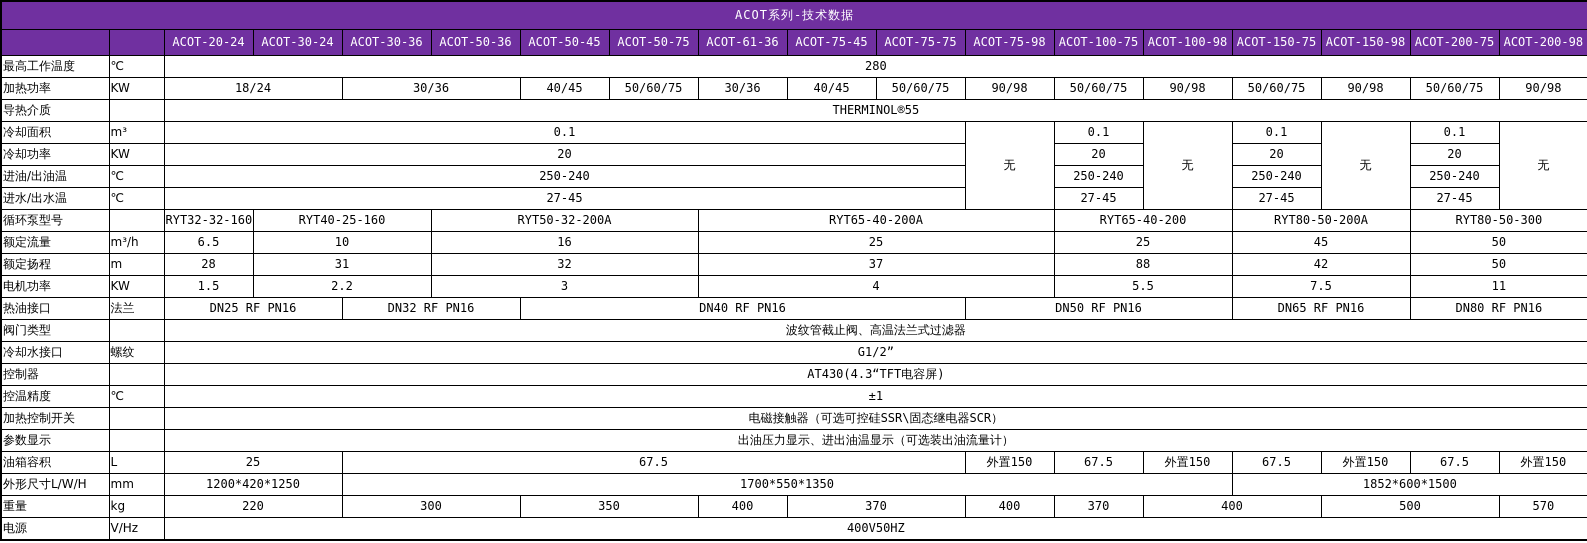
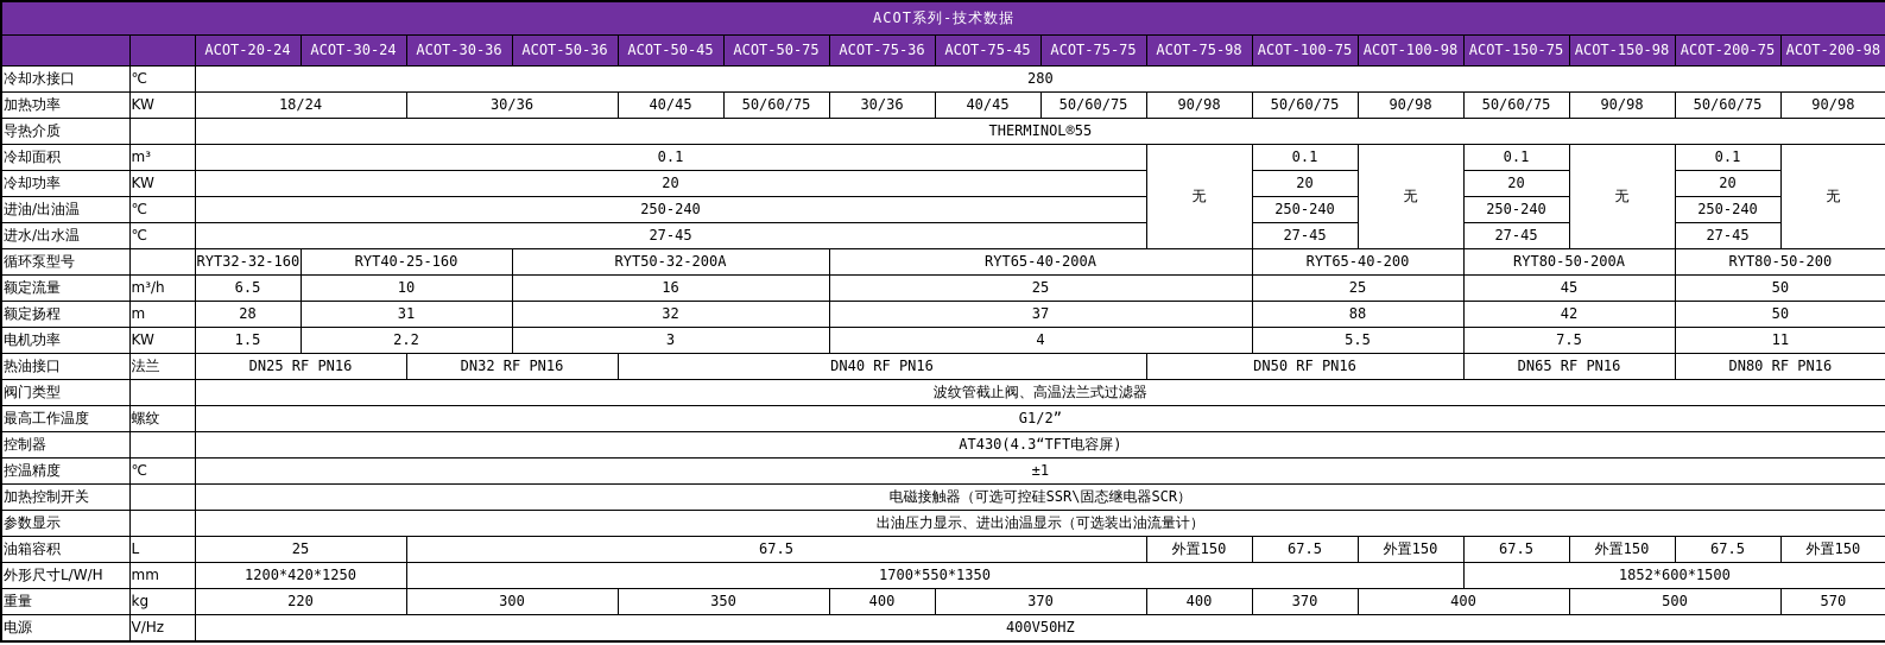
  ACOT系列-技术数据
- 		ACOT-20-24	ACOT-30-24	ACOT-30-36	ACOT-50-36	ACOT-50-45	ACOT-50-75	ACOT-61-36	ACOT-75-45	ACOT-75-75	ACOT-75-98	ACOT-100-75	ACOT-100-98	ACOT-150-75	ACOT-150-98	ACOT-200-75	ACOT-200-98
+ 		ACOT-20-24	ACOT-30-24	ACOT-30-36	ACOT-50-36	ACOT-50-45	ACOT-50-75	ACOT-75-36	ACOT-75-45	ACOT-75-75	ACOT-75-98	ACOT-100-75	ACOT-100-98	ACOT-150-75	ACOT-150-98	ACOT-200-75	ACOT-200-98
- 最高工作温度	℃	280
+ 冷却水接口	℃	280
  加热功率	KW	18/24	30/36	40/45	50/60/75	30/36	40/45	50/60/75	90/98	50/60/75	90/98	50/60/75	90/98	50/60/75	90/98
  导热介质		THERMINOL®55
  冷却面积	m³	0.1	无	0.1	无	0.1	无	0.1	无
  冷却功率	KW	20	20	20	20
  进油/出油温	℃	250-240	250-240	250-240	250-240
  进水/出水温	℃	27-45	27-45	27-45	27-45
- 循环泵型号		RYT32-32-160	RYT40-25-160	RYT50-32-200A	RYT65-40-200A	RYT65-40-200	RYT80-50-200A	RYT80-50-300
+ 循环泵型号		RYT32-32-160	RYT40-25-160	RYT50-32-200A	RYT65-40-200A	RYT65-40-200	RYT80-50-200A	RYT80-50-200
  额定流量	m³/h	6.5	10	16	25	25	45	50
  额定扬程	m	28	31	32	37	88	42	50
  电机功率	KW	1.5	2.2	3	4	5.5	7.5	11
  热油接口	法兰	DN25 RF PN16	DN32 RF PN16	DN40 RF PN16	DN50 RF PN16	DN65 RF PN16	DN80 RF PN16
  阀门类型		波纹管截止阀、高温法兰式过滤器
- 冷却水接口	螺纹	G1/2”
+ 最高工作温度	螺纹	G1/2”
  控制器		AT430(4.3“TFT电容屏)
  控温精度	℃	±1
  加热控制开关		电磁接触器（可选可控硅SSR\固态继电器SCR）
  参数显示		出油压力显示、进出油温显示（可选装出油流量计）
  油箱容积	L	25	67.5	外置150	67.5	外置150	67.5	外置150	67.5	外置150
  外形尺寸L/W/H	mm	1200*420*1250	1700*550*1350	1852*600*1500
  重量	kg	220	300	350	400	370	400	370	400	500	570
  电源	V/Hz	400V50HZ
